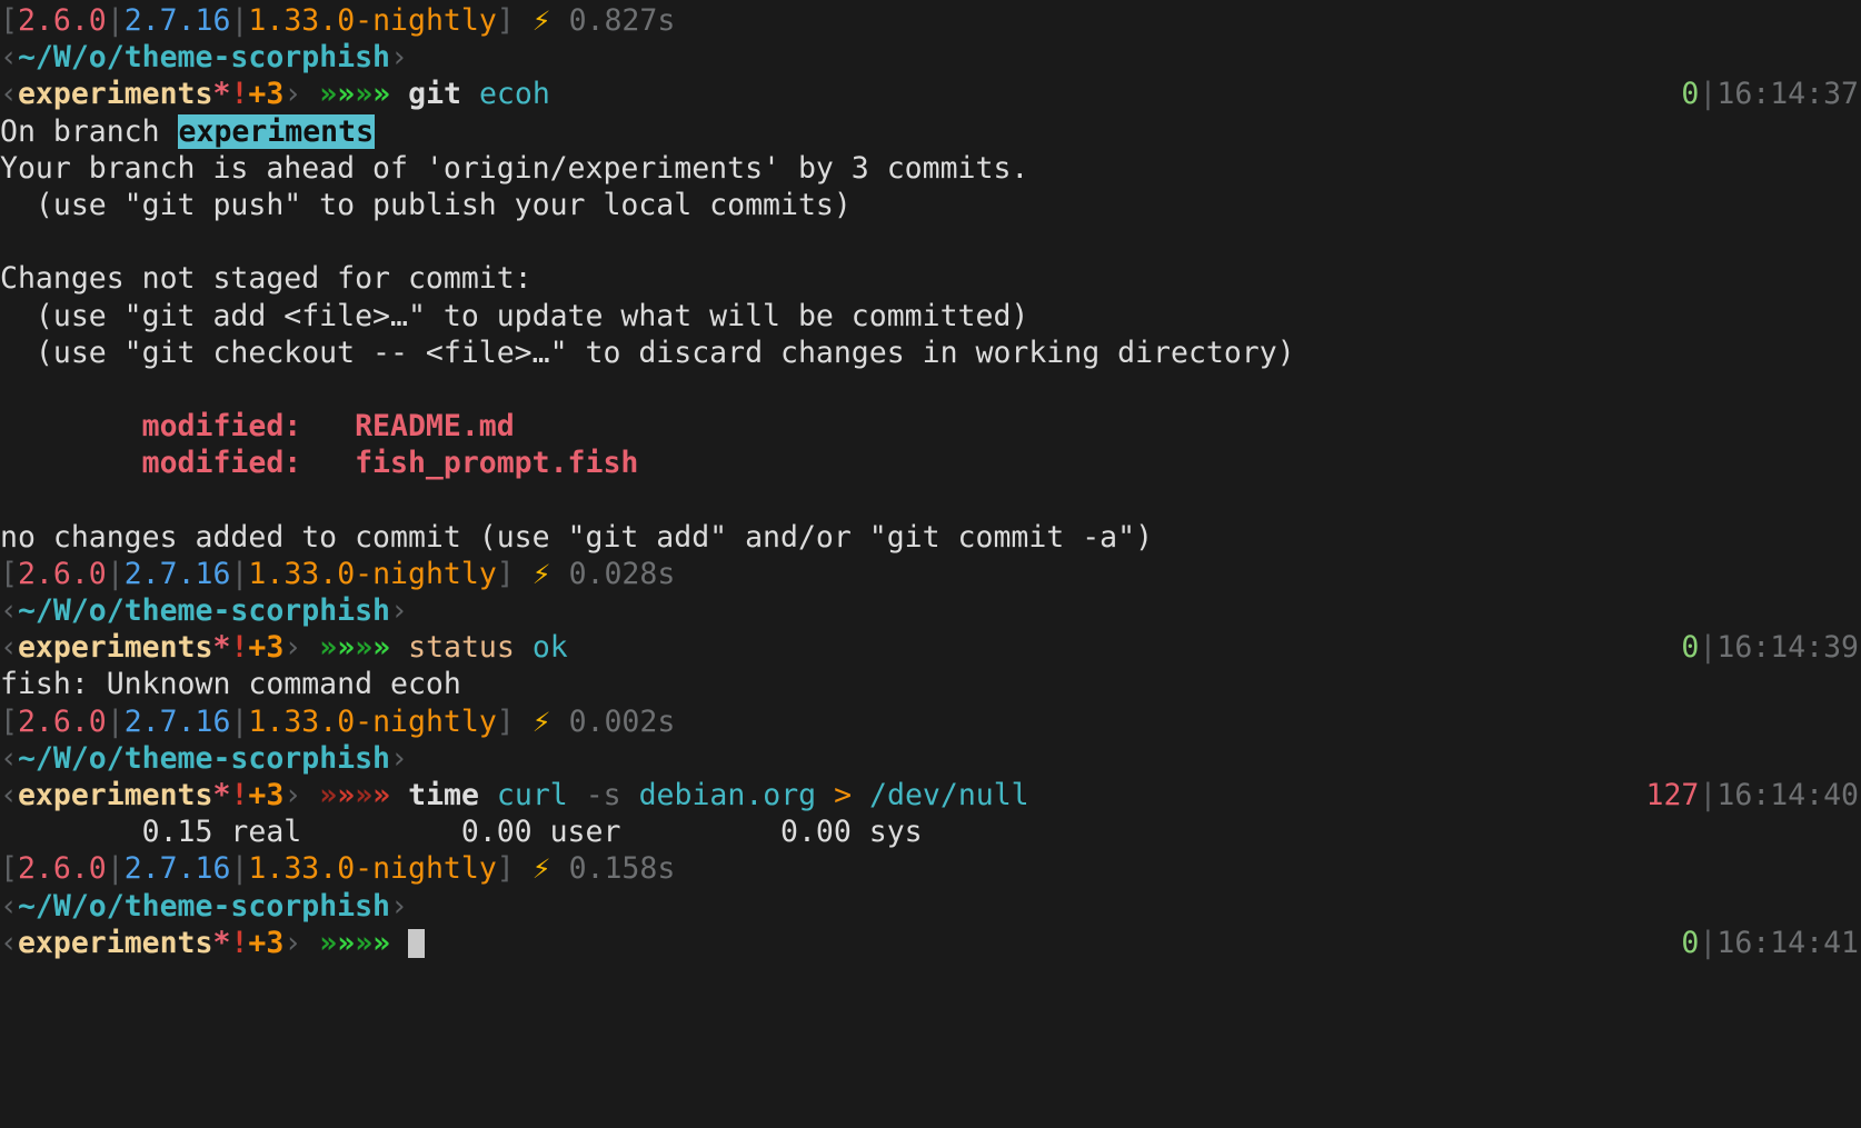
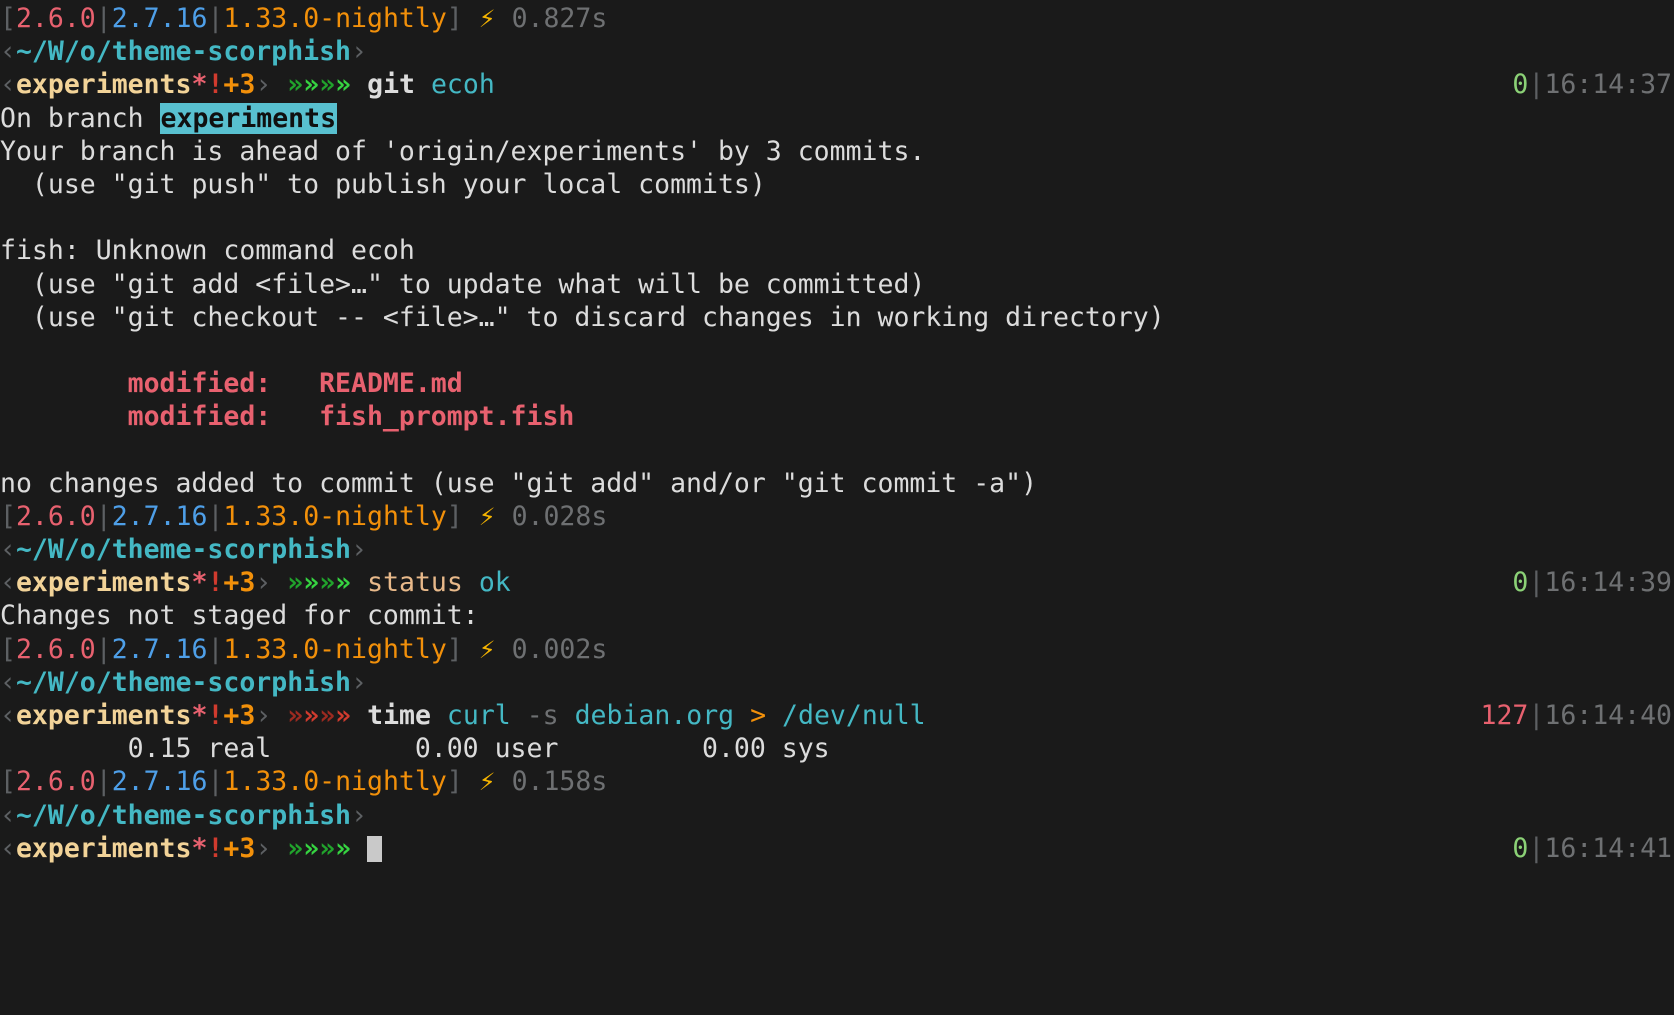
  [2.6.0|2.7.16|1.33.0-nightly] ⚡ 0.827s
  ‹~/W/o/theme-scorphish›
  ‹experiments*!+3› »»»» git ecoh
  0|16:14:37
  On branch experiments
  Your branch is ahead of 'origin/experiments' by 3 commits.
  (use "git push" to publish your local commits)
- Changes not staged for commit:
+ fish: Unknown command ecoh
  (use "git add <file>…" to update what will be committed)
  (use "git checkout -- <file>…" to discard changes in working directory)
  modified: README.md
  modified: fish_prompt.fish
  no changes added to commit (use "git add" and/or "git commit -a")
  [2.6.0|2.7.16|1.33.0-nightly] ⚡ 0.028s
  ‹~/W/o/theme-scorphish›
  ‹experiments*!+3› »»»» status ok
  0|16:14:39
- fish: Unknown command ecoh
+ Changes not staged for commit:
  [2.6.0|2.7.16|1.33.0-nightly] ⚡ 0.002s
  ‹~/W/o/theme-scorphish›
  ‹experiments*!+3› »»»» time curl -s debian.org > /dev/null
  127|16:14:40
  0.15 real 0.00 user 0.00 sys
  [2.6.0|2.7.16|1.33.0-nightly] ⚡ 0.158s
  ‹~/W/o/theme-scorphish›
  ‹experiments*!+3› »»»»
  0|16:14:41
